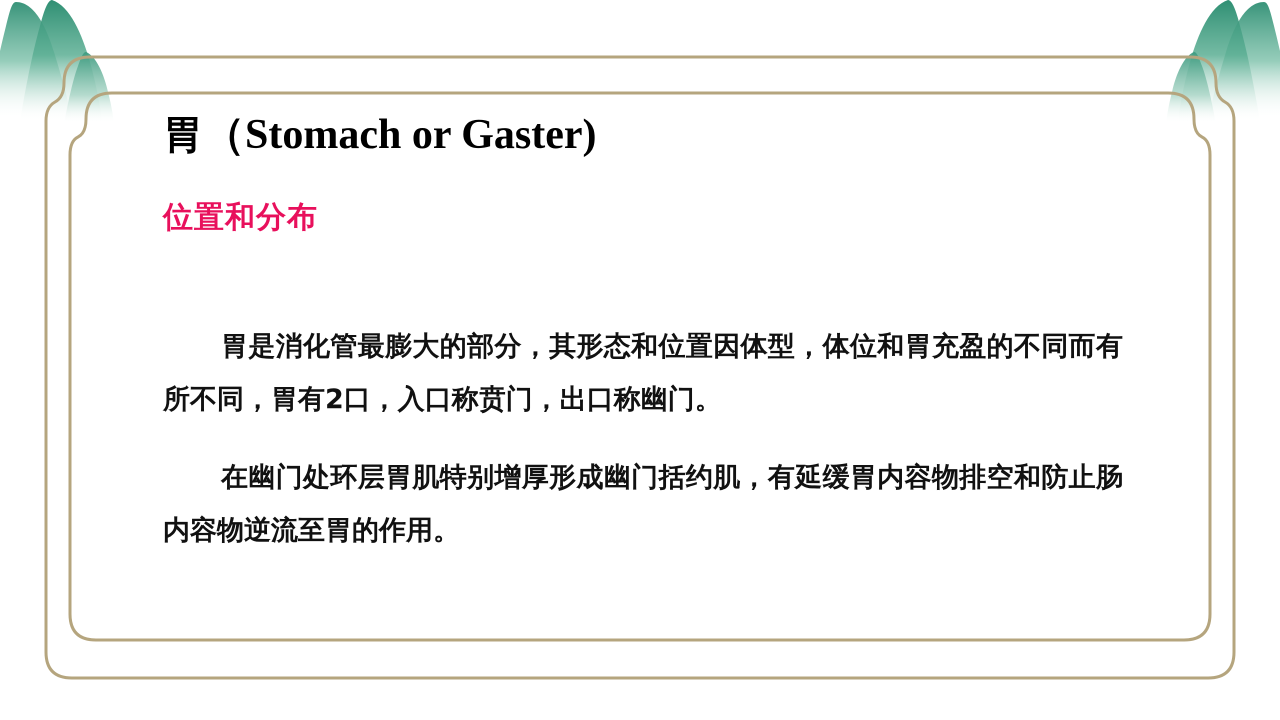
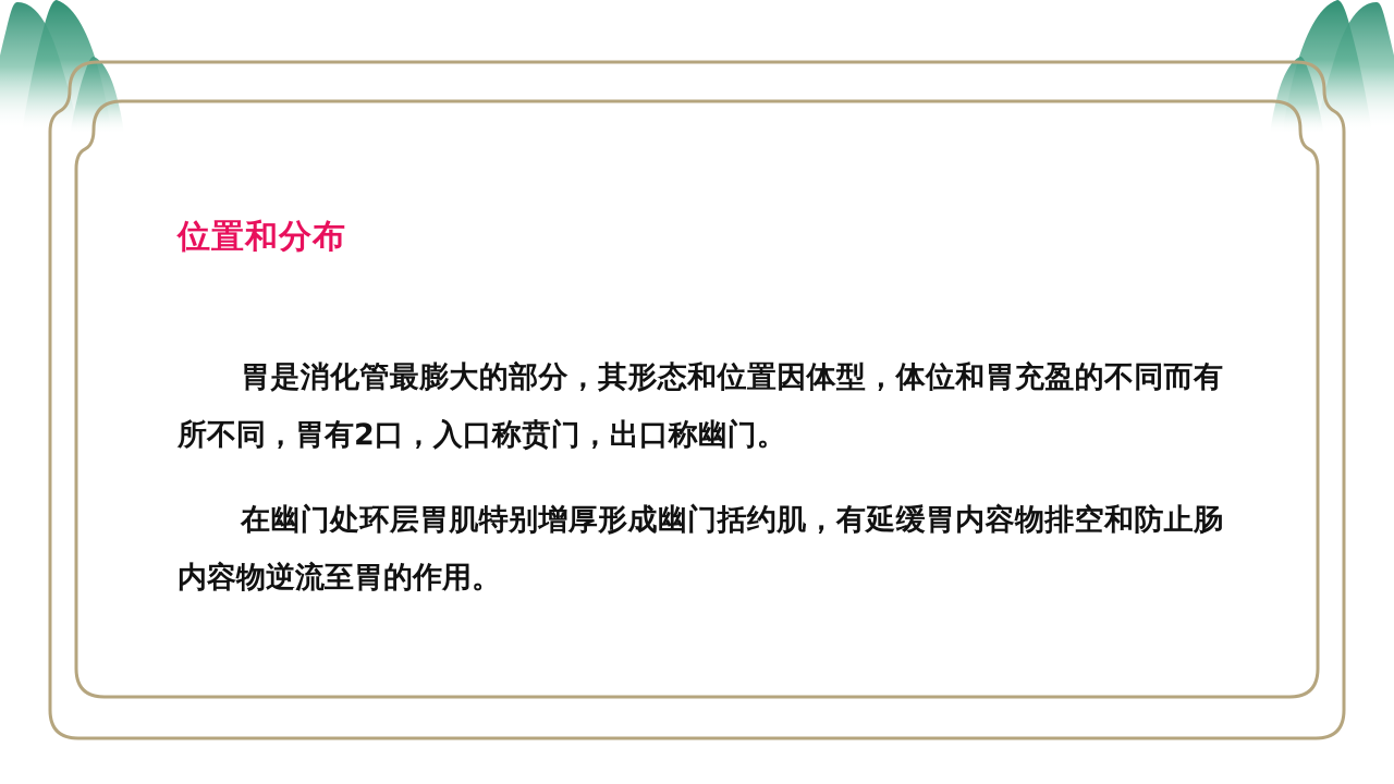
- 胃（Stomach or Gaster)
  位置和分布
  胃是消化管最膨大的部分，其形态和位置因体型，体位和胃充盈的不同而有所不同，胃有2口，入口称贲门，出口称幽门。
  在幽门处环层胃肌特别增厚形成幽门括约肌，有延缓胃内容物排空和防止肠内容物逆流至胃的作用。
